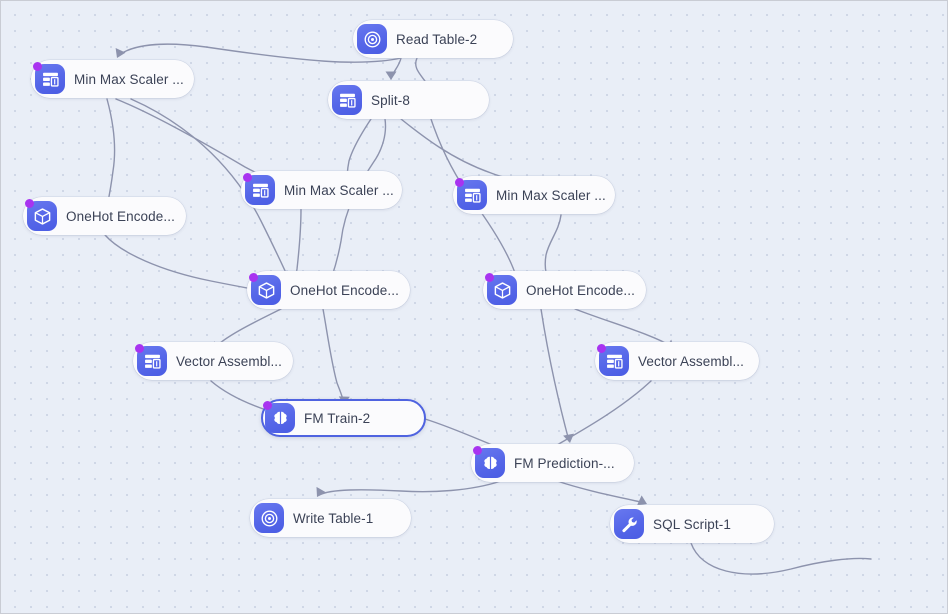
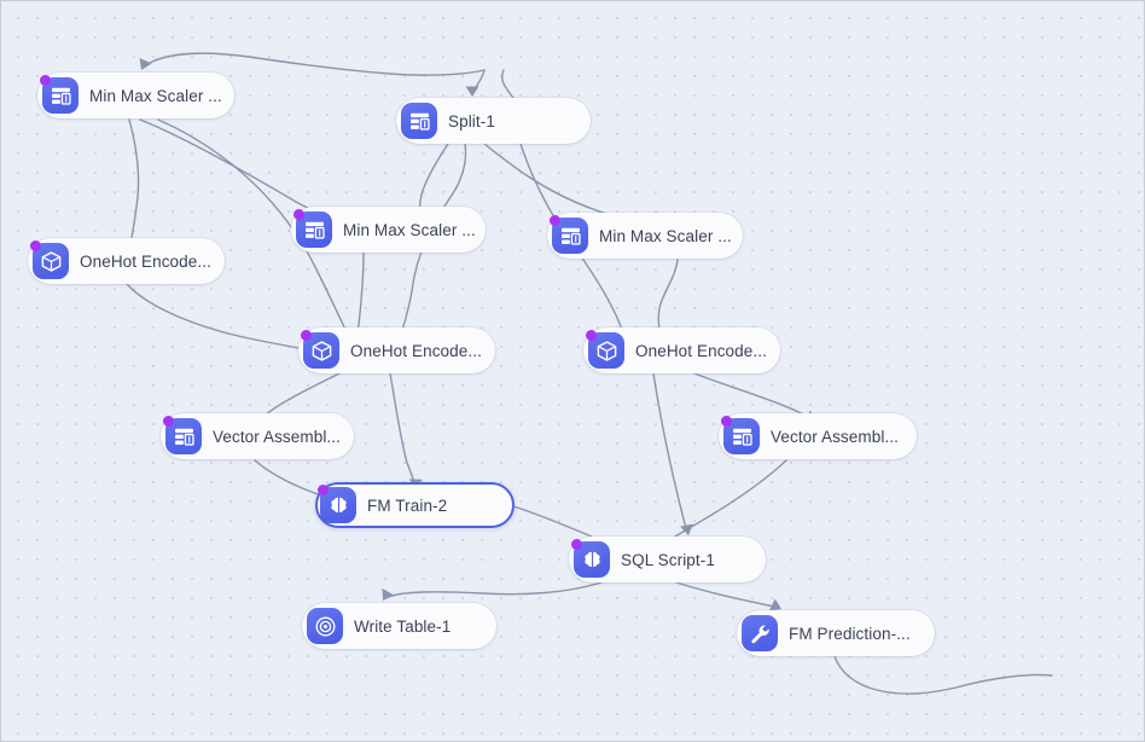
- Read Table-2
  Min Max Scaler ...
- Split-8
+ Split-1
  Min Max Scaler ...
  Min Max Scaler ...
  OneHot Encode...
  OneHot Encode...
  OneHot Encode...
  Vector Assembl...
  Vector Assembl...
  FM Train-2
- FM Prediction-...
+ SQL Script-1
  Write Table-1
- SQL Script-1
+ FM Prediction-...
